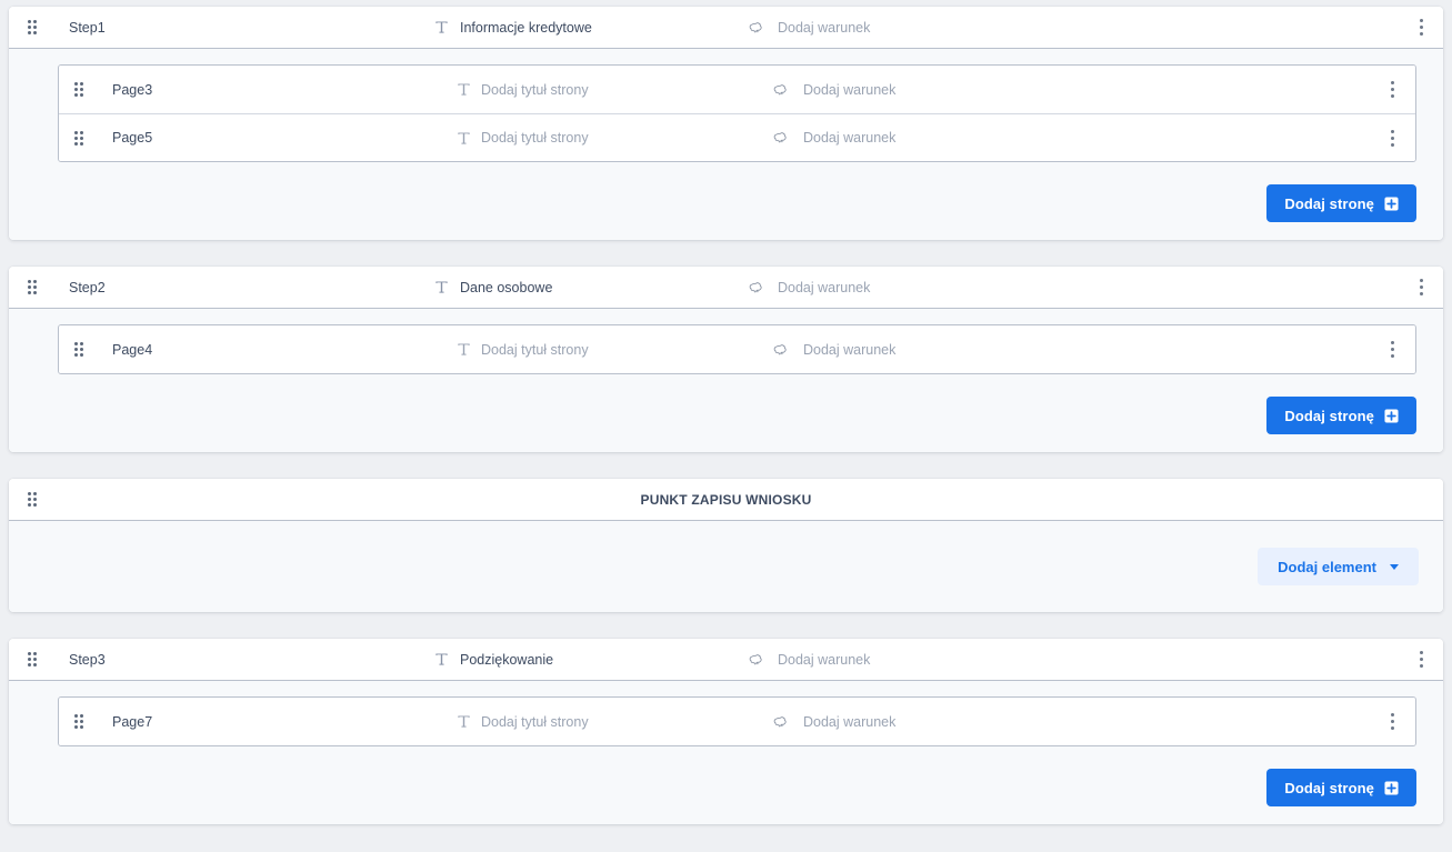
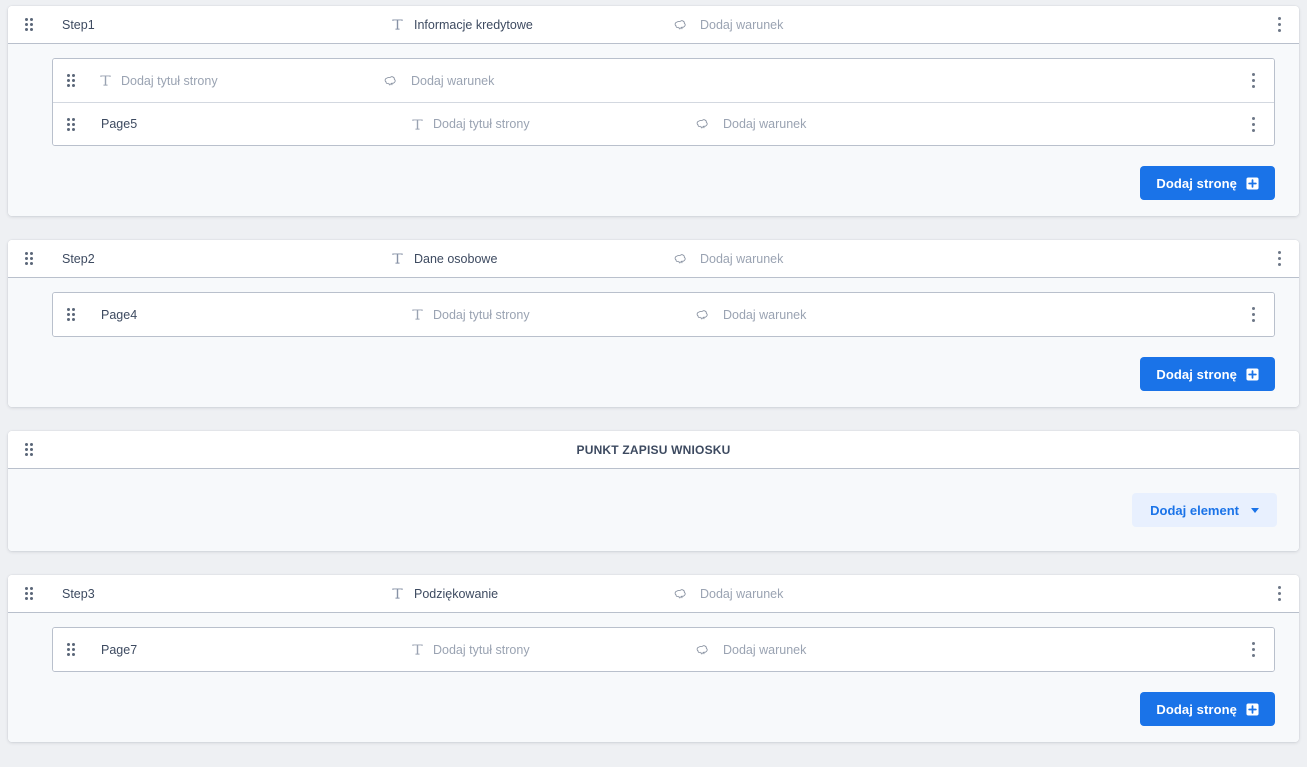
  Step1
  Informacje kredytowe
  Dodaj warunek
- Page3
  Dodaj tytuł strony
  Dodaj warunek
  Page5
  Dodaj tytuł strony
  Dodaj warunek
  Dodaj stronę
  Step2
  Dane osobowe
  Dodaj warunek
  Page4
  Dodaj tytuł strony
  Dodaj warunek
  Dodaj stronę
  PUNKT ZAPISU WNIOSKU
  Dodaj element
  Step3
  Podziękowanie
  Dodaj warunek
  Page7
  Dodaj tytuł strony
  Dodaj warunek
  Dodaj stronę
